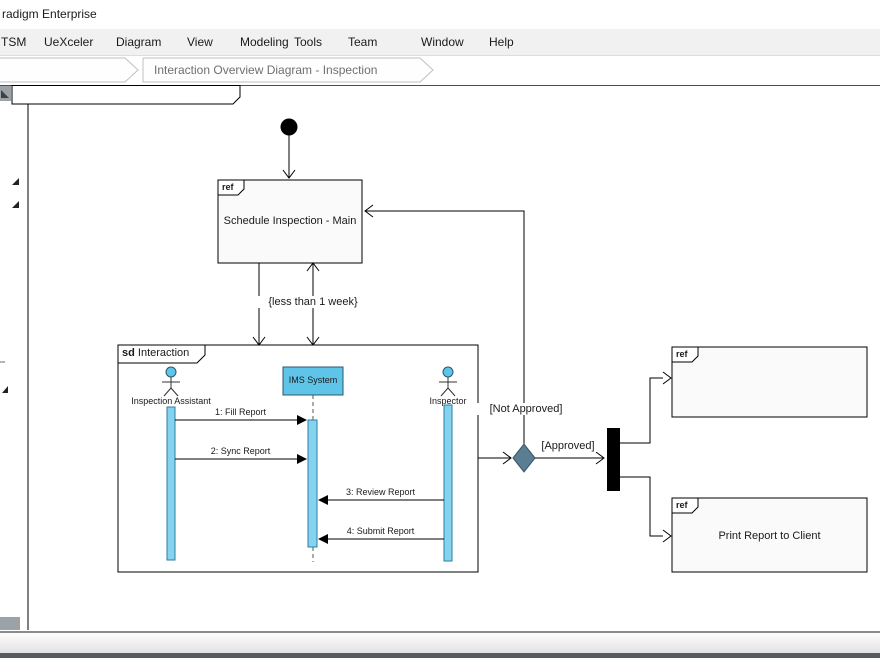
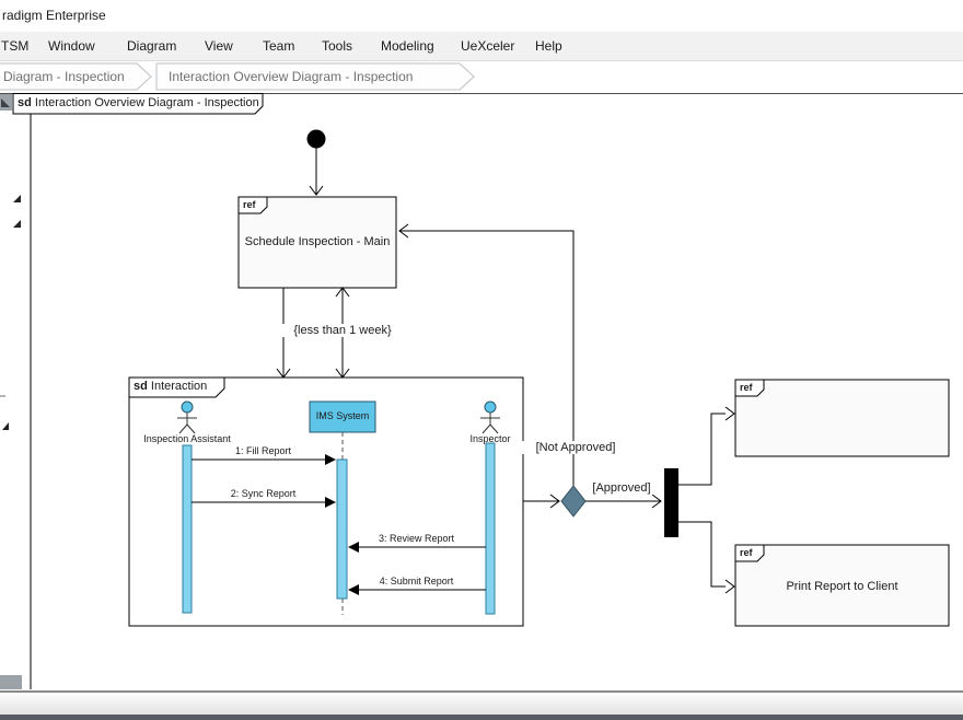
  radigm Enterprise
  TSM
- UeXceler
+ Window
  Diagram
  View
- Modeling
+ Team
  Tools
- Team
+ Modeling
- Window
+ UeXceler
  Help
+ Diagram - Inspection
  Interaction Overview Diagram - Inspection
+ sd Interaction Overview Diagram - Inspection
  ref
  Schedule Inspection - Main
  {less than 1 week}
  sd Interaction
  Inspection Assistant
  IMS System
  Inspector
  1: Fill Report
  2: Sync Report
  3: Review Report
  4: Submit Report
  [Not Approved]
  [Approved]
  ref
  ref
  Print Report to Client
